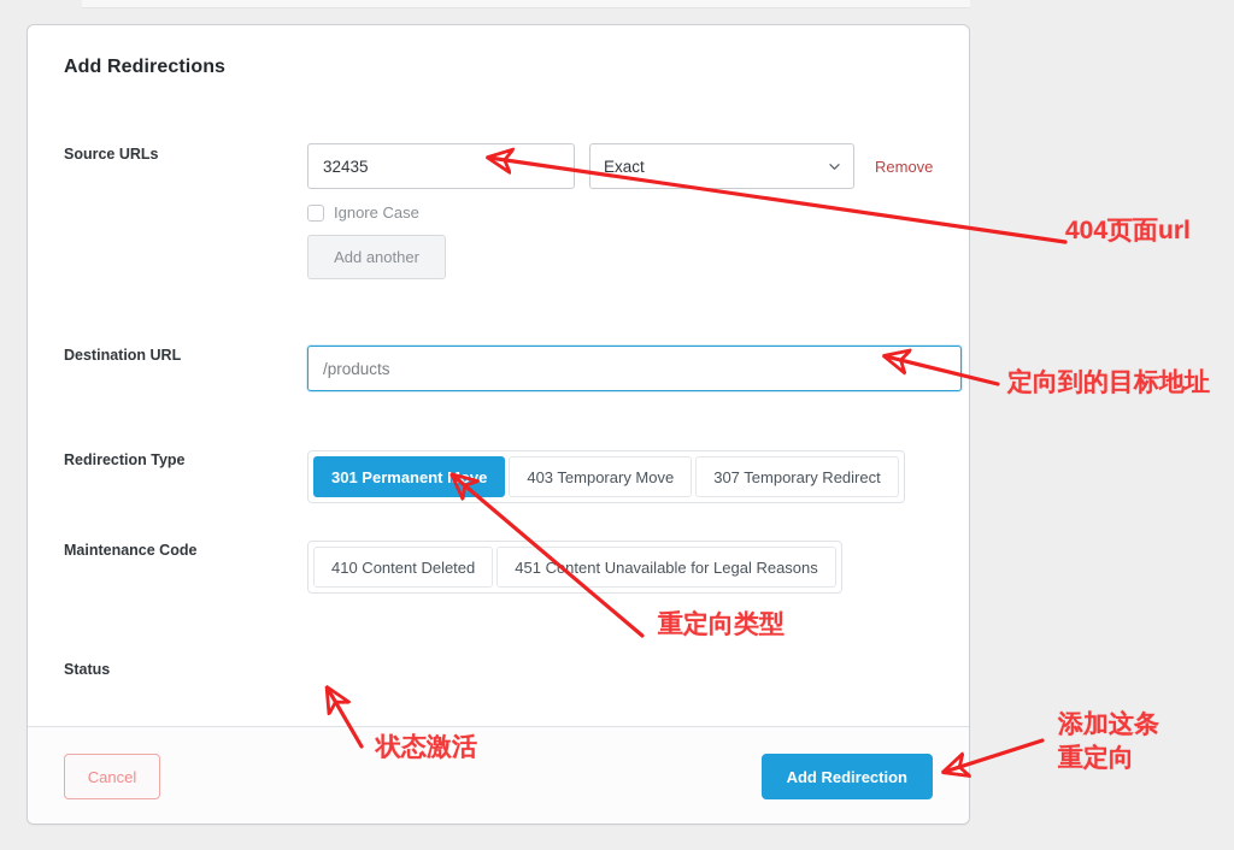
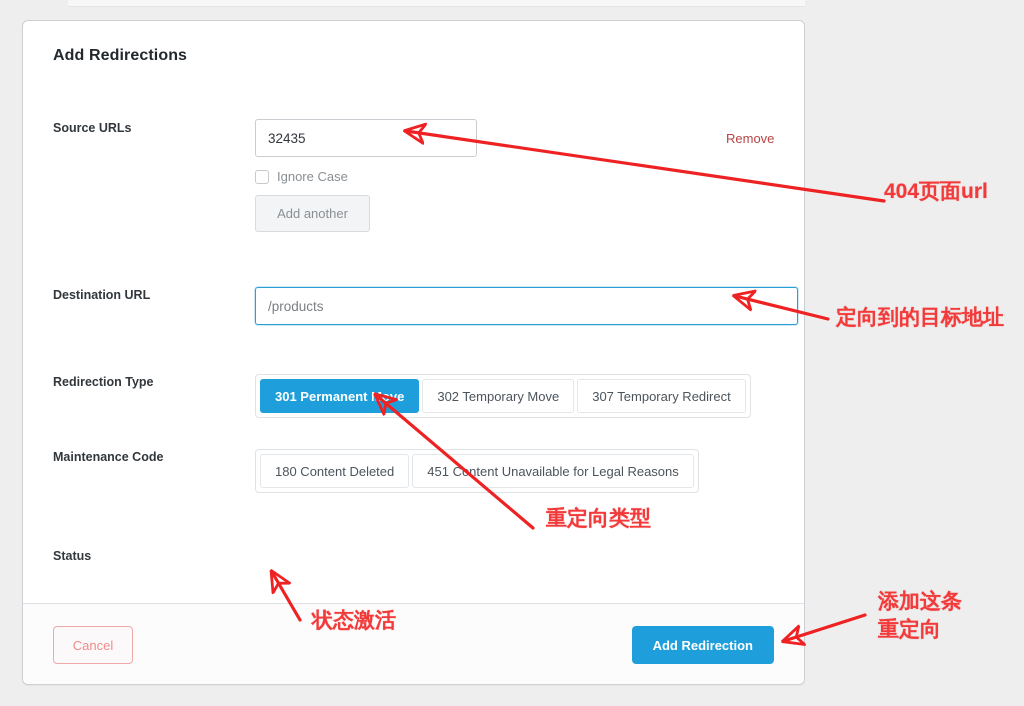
  Add Redirections
  Source URLs
  32435
- Exact
  Remove
  Ignore Case
  Add another
  Destination URL
  /products
  Redirection Type
  301 Permanentove
- 403 Temporary Move
+ 302 Temporary Move
  307 Temporary Redirect
  Maintenance Code
- 410 Content Deleted
+ 180 Content Deleted
  451 Cntent Unavailable for Legal Reasons
  Status
  Cancel
  Add Redirection
  404页面url
  定向到的目标地址
  重定向类型
  状态激活
  添加这条
  重定向
